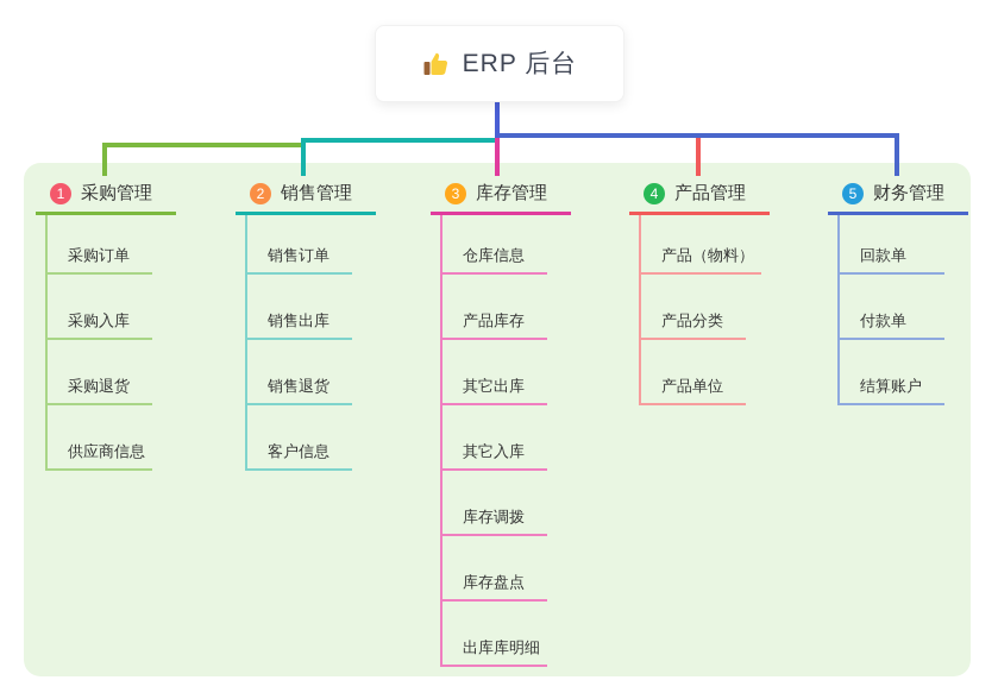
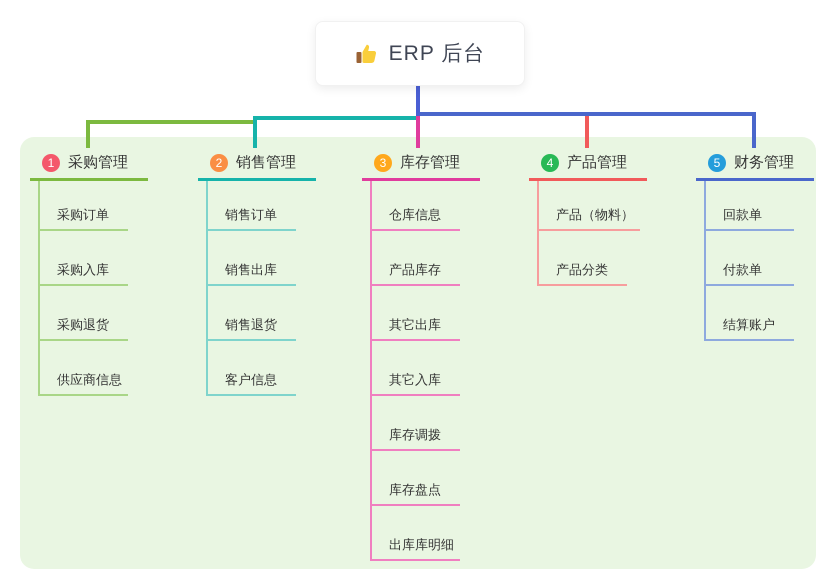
  ERP 后台
  1
  采购管理
  采购订单
  采购入库
  采购退货
  供应商信息
  2
  销售管理
  销售订单
  销售出库
  销售退货
  客户信息
  3
  库存管理
  仓库信息
  产品库存
  其它出库
  其它入库
  库存调拨
  库存盘点
  出库库明细
  4
  产品管理
  产品（物料）
  产品分类
- 产品单位
  5
  财务管理
  回款单
  付款单
  结算账户
